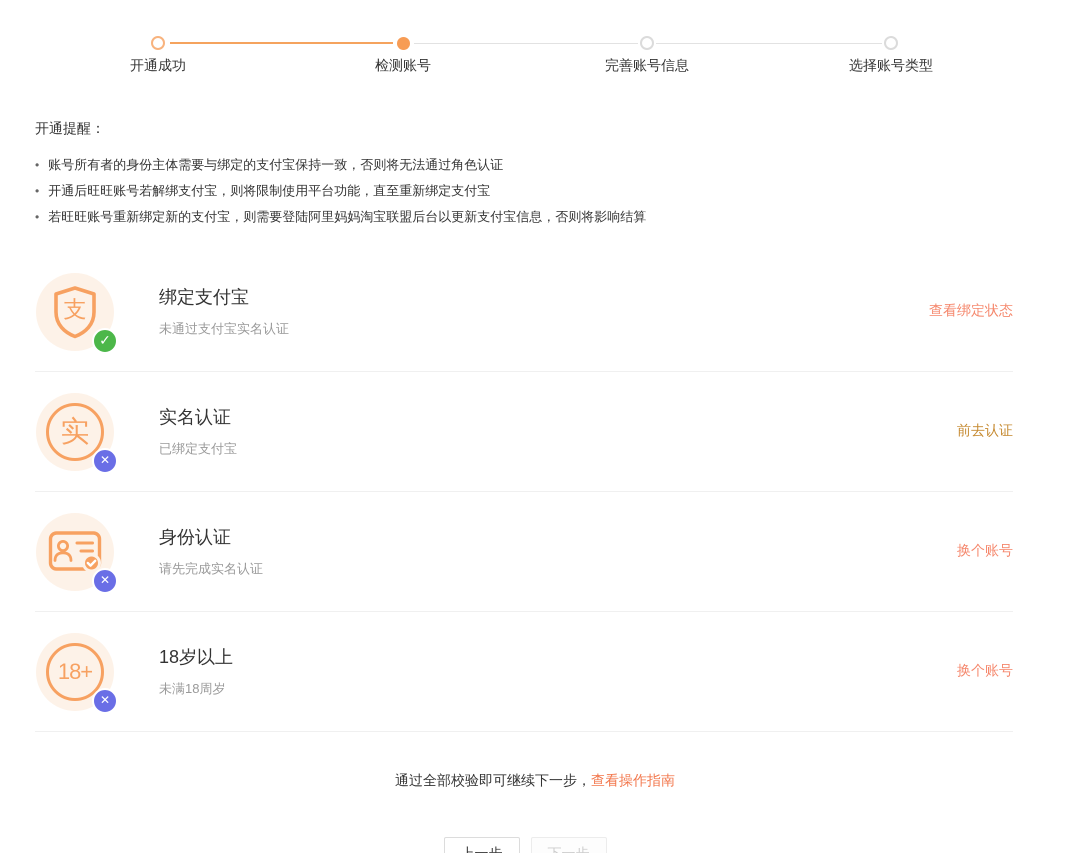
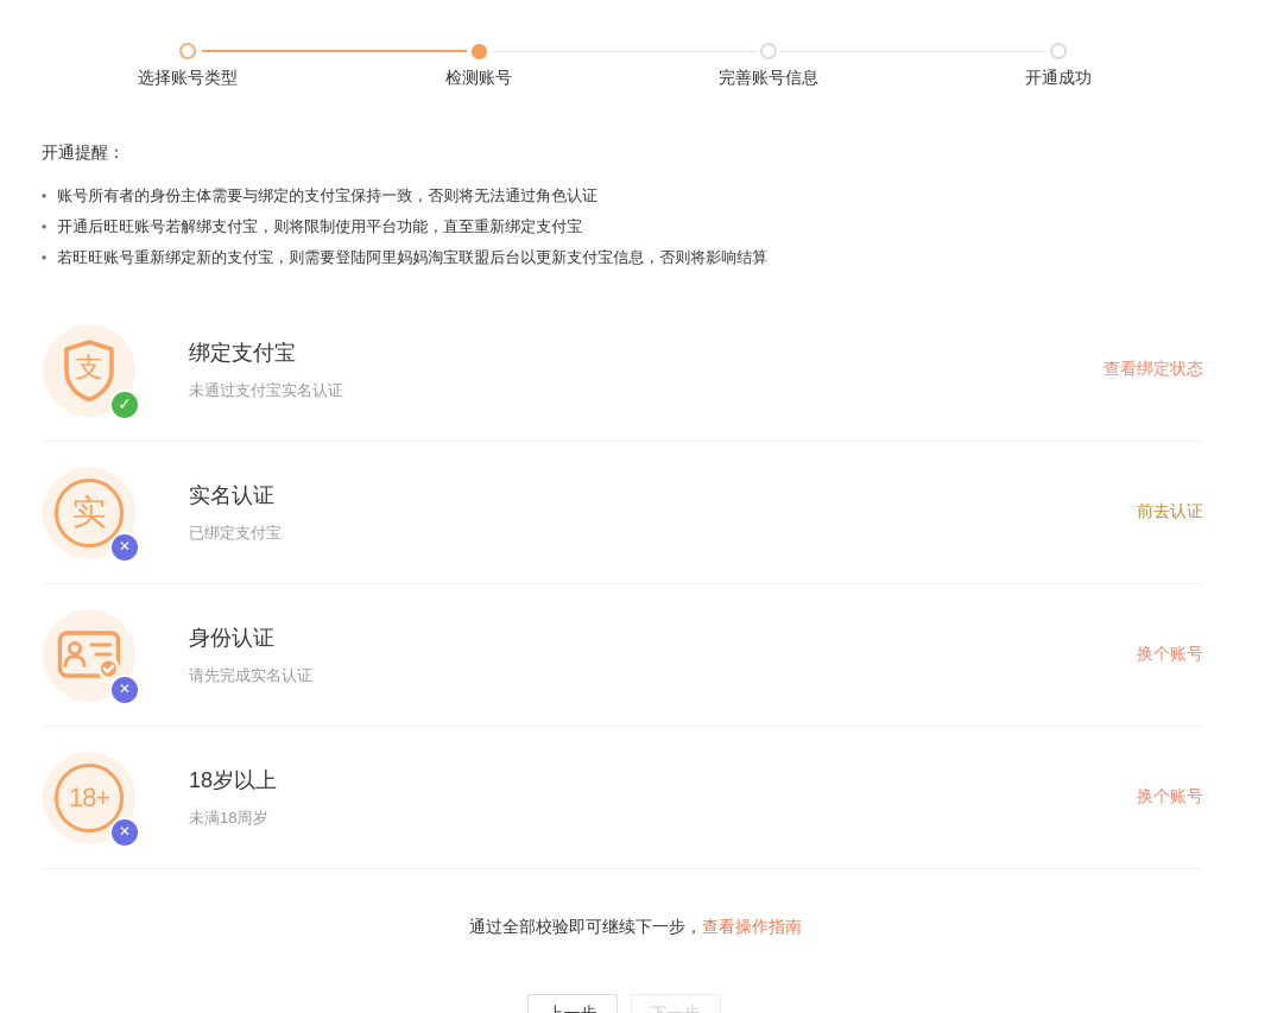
- 开通成功
+ 选择账号类型
  检测账号
  完善账号信息
- 选择账号类型
+ 开通成功
  开通提醒：
  账号所有者的身份主体需要与绑定的支付宝保持一致，否则将无法通过角色认证
  开通后旺旺账号若解绑支付宝，则将限制使用平台功能，直至重新绑定支付宝
  若旺旺账号重新绑定新的支付宝，则需要登陆阿里妈妈淘宝联盟后台以更新支付宝信息，否则将影响结算
  支
  ✓
  绑定支付宝
  未通过支付宝实名认证
  查看绑定状态
  实
  ✕
  实名认证
  已绑定支付宝
  前去认证
  ✕
  身份认证
  请先完成实名认证
  换个账号
  18+
  ✕
  18岁以上
  未满18周岁
  换个账号
  通过全部校验即可继续下一步，查看操作指南
